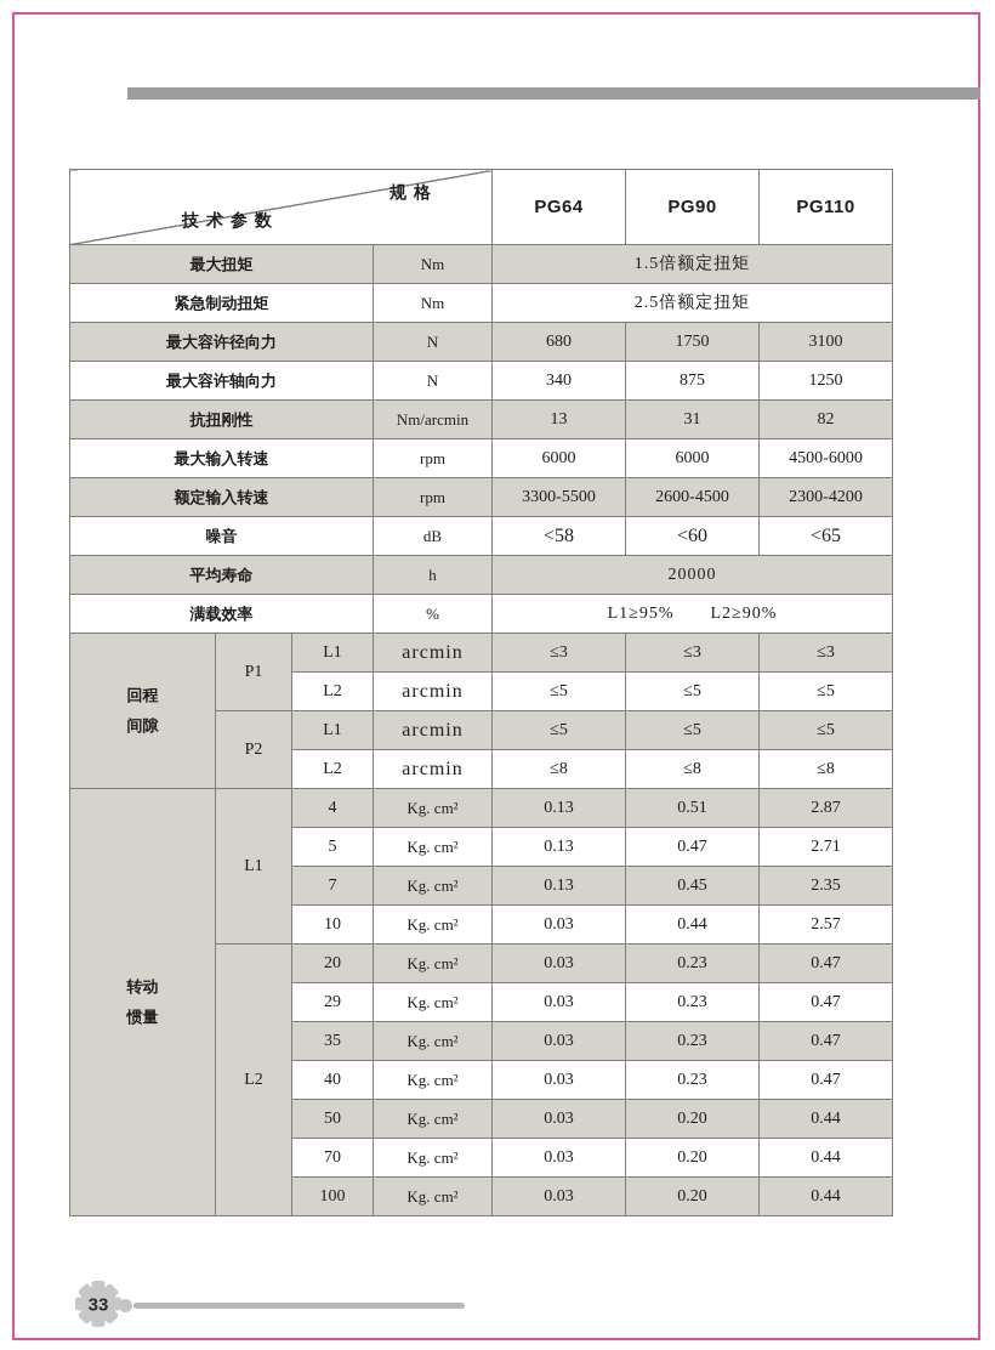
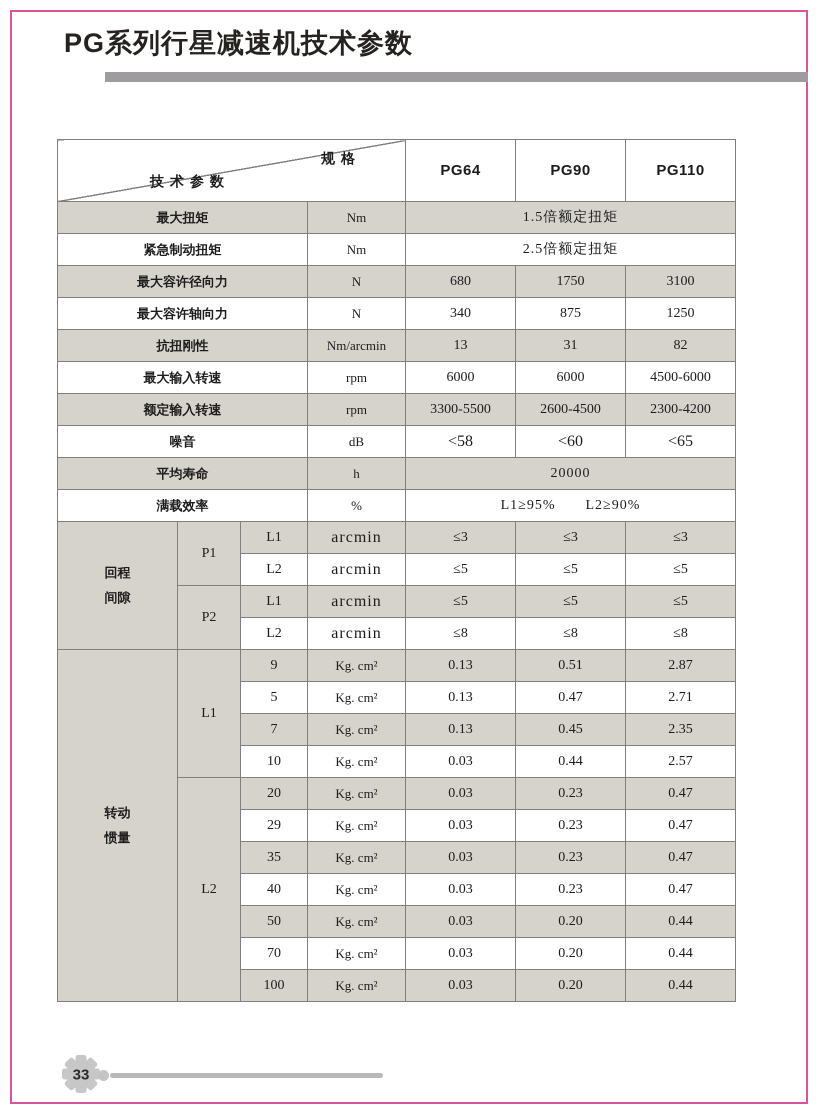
+ PG系列行星减速机技术参数
  规格 技术参数	PG64	PG90	PG110
  最大扭矩	Nm	1.5倍额定扭矩
  紧急制动扭矩	Nm	2.5倍额定扭矩
  最大容许径向力	N	680	1750	3100
  最大容许轴向力	N	340	875	1250
  抗扭刚性	Nm/arcmin	13	31	82
  最大输入转速	rpm	6000	6000	4500-6000
  额定输入转速	rpm	3300-5500	2600-4500	2300-4200
  噪音	dB	<58	<60	<65
  平均寿命	h	20000
  满载效率	%	L1≥95% L2≥90%
  回程 间隙	P1	L1	arcmin	≤3	≤3	≤3
  L2	arcmin	≤5	≤5	≤5
  P2	L1	arcmin	≤5	≤5	≤5
  L2	arcmin	≤8	≤8	≤8
- 转动 惯量	L1	4	Kg. cm²	0.13	0.51	2.87
+ 转动 惯量	L1	9	Kg. cm²	0.13	0.51	2.87
  5	Kg. cm²	0.13	0.47	2.71
  7	Kg. cm²	0.13	0.45	2.35
  10	Kg. cm²	0.03	0.44	2.57
  L2	20	Kg. cm²	0.03	0.23	0.47
  29	Kg. cm²	0.03	0.23	0.47
  35	Kg. cm²	0.03	0.23	0.47
  40	Kg. cm²	0.03	0.23	0.47
  50	Kg. cm²	0.03	0.20	0.44
  70	Kg. cm²	0.03	0.20	0.44
  100	Kg. cm²	0.03	0.20	0.44
  33
